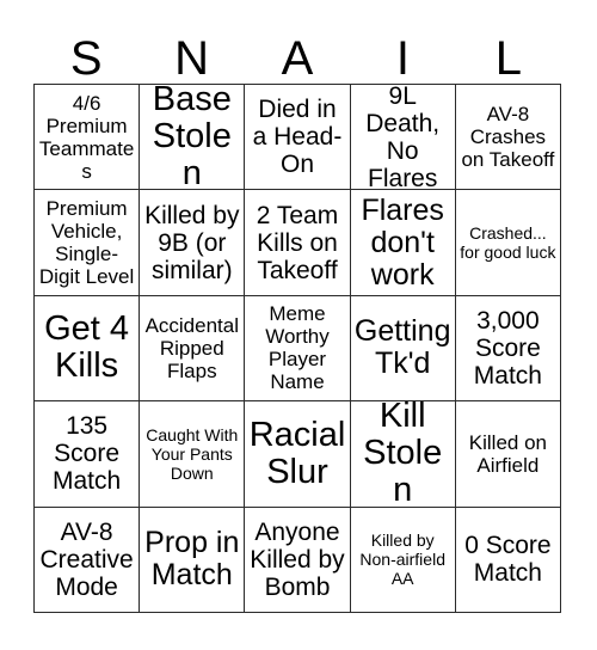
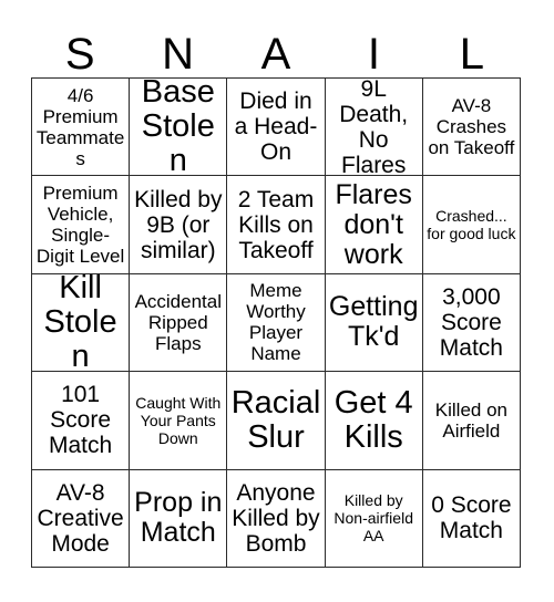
  S
  N
  A
  I
  L
  4/6 Premium Teammates
  Base Stolen
  Died in a Head-On
  9L Death, No Flares
  AV-8 Crashes on Takeoff
  Premium Vehicle, Single-Digit Level
  Killed by 9B (or similar)
  2 Team Kills on Takeoff
  Flares don't work
  Crashed... for good luck
- Get 4 Kills
+ Kill Stolen
  Accidental Ripped Flaps
  Meme Worthy Player Name
  Getting Tk'd
  3,000 Score Match
- 135 Score Match
+ 101 Score Match
  Caught With Your Pants Down
  Racial Slur
- Kill Stolen
+ Get 4 Kills
  Killed on Airfield
  AV-8 Creative Mode
  Prop in Match
  Anyone Killed by Bomb
  Killed by Non-airfield AA
  0 Score Match
